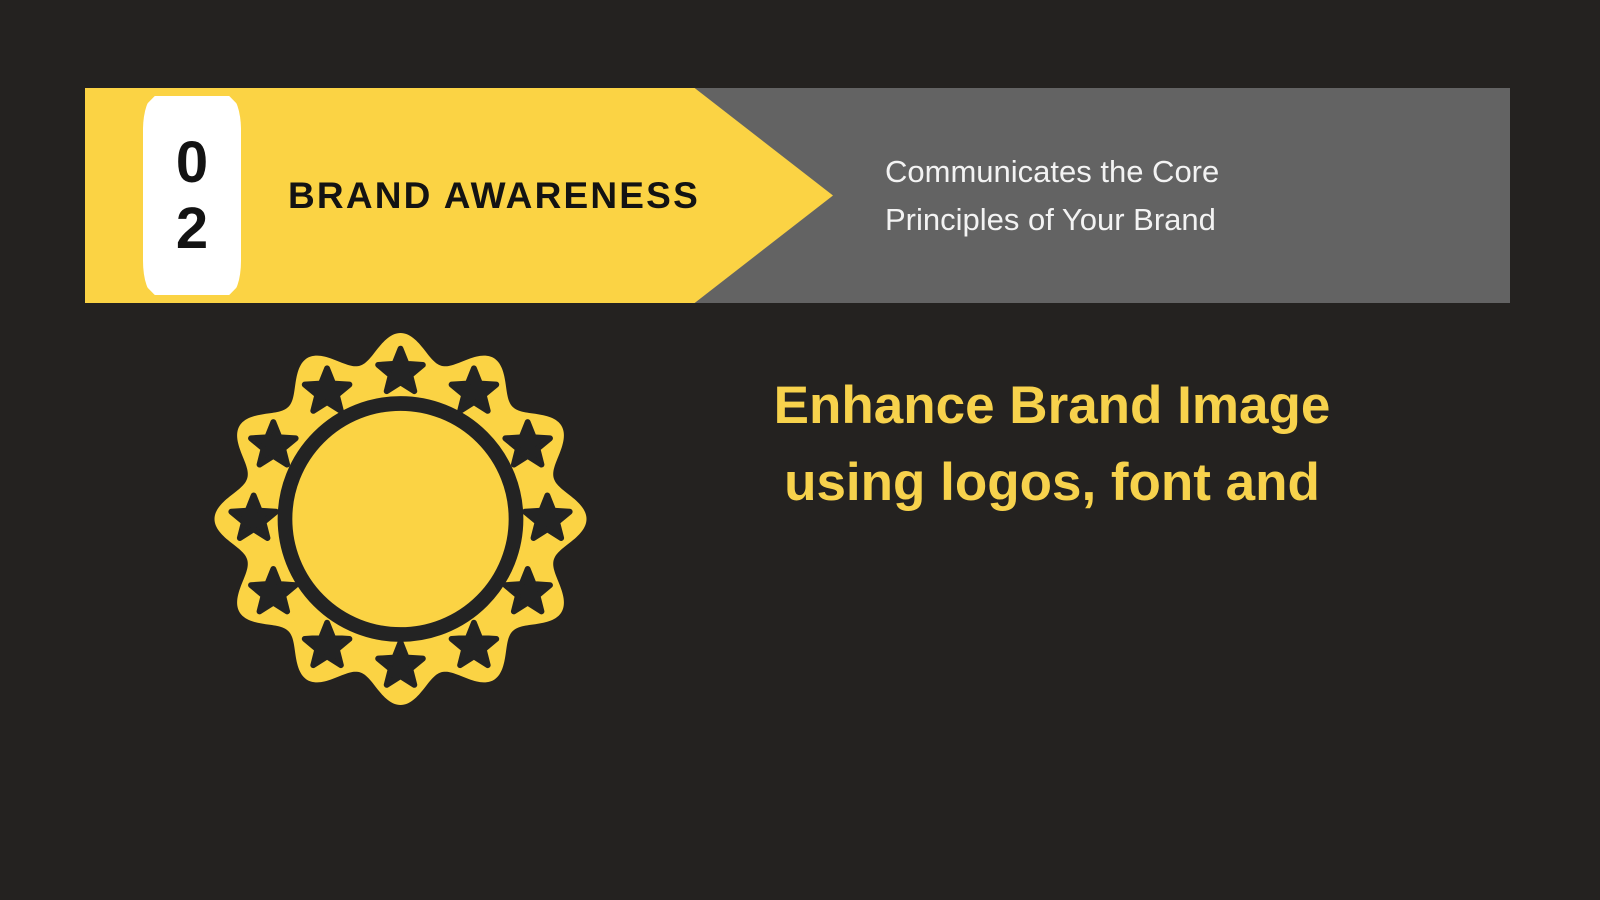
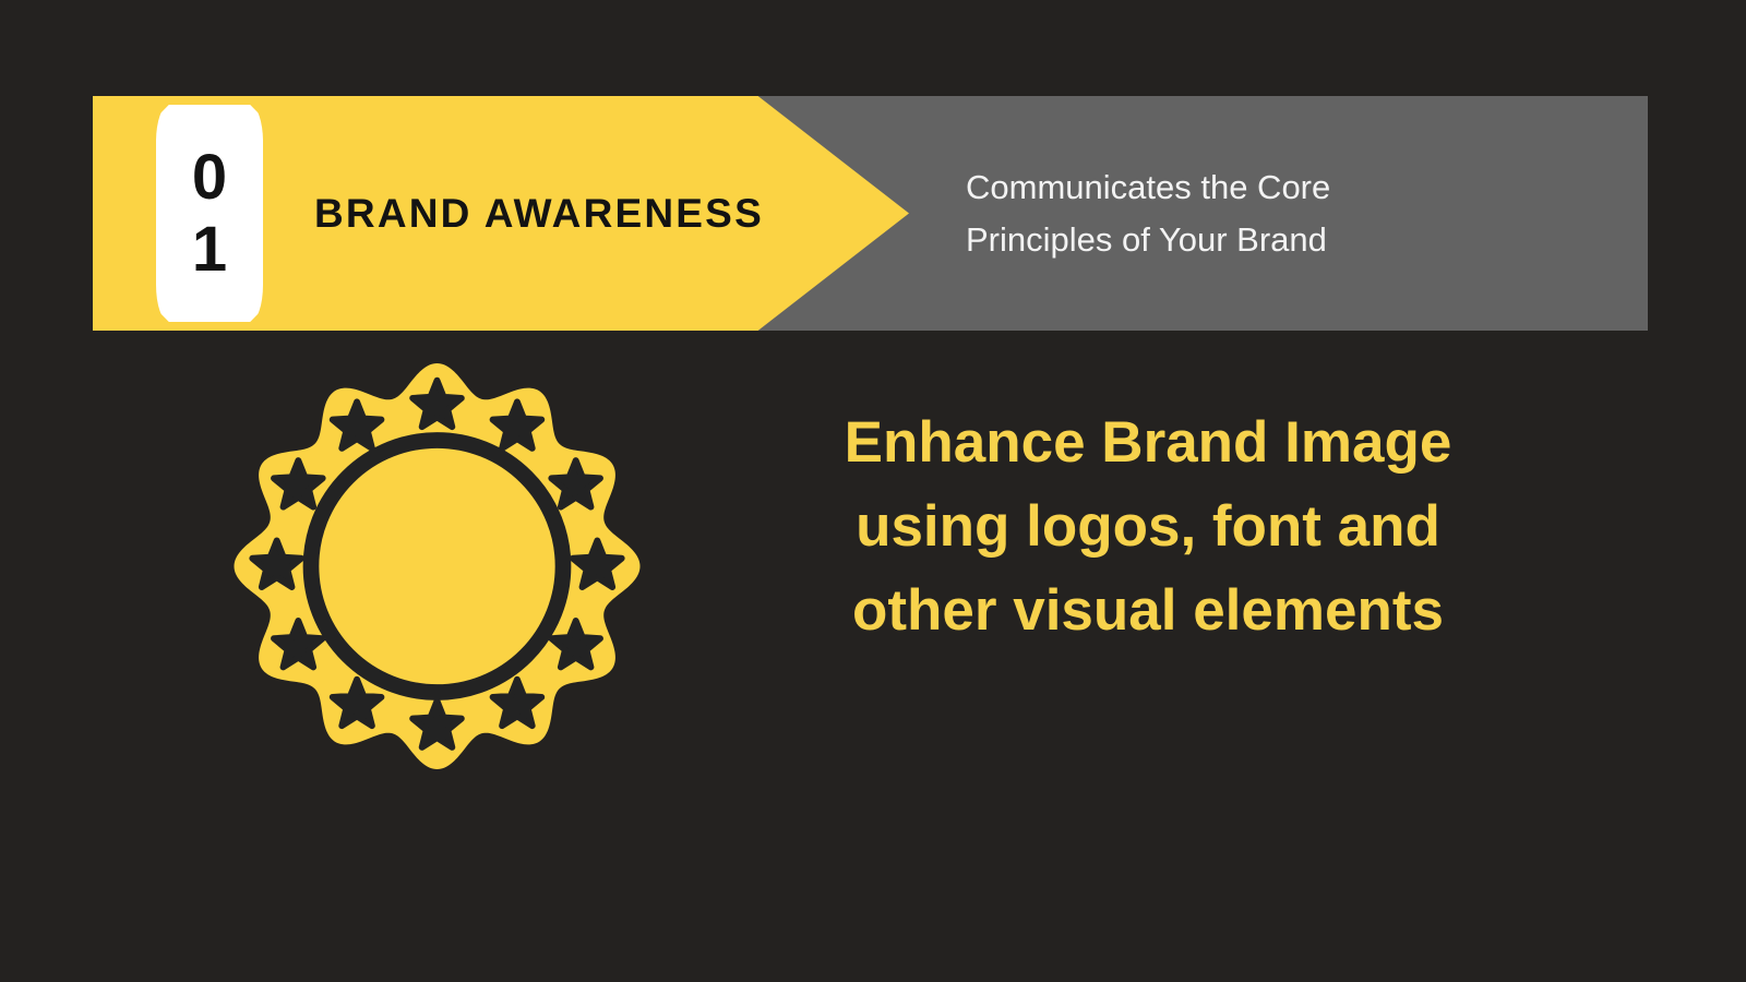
  0
- 2
+ 1
  BRAND AWARENESS
  Communicates the Core
  Principles of Your Brand
  Enhance Brand Image
  using logos, font and
+ other visual elements
